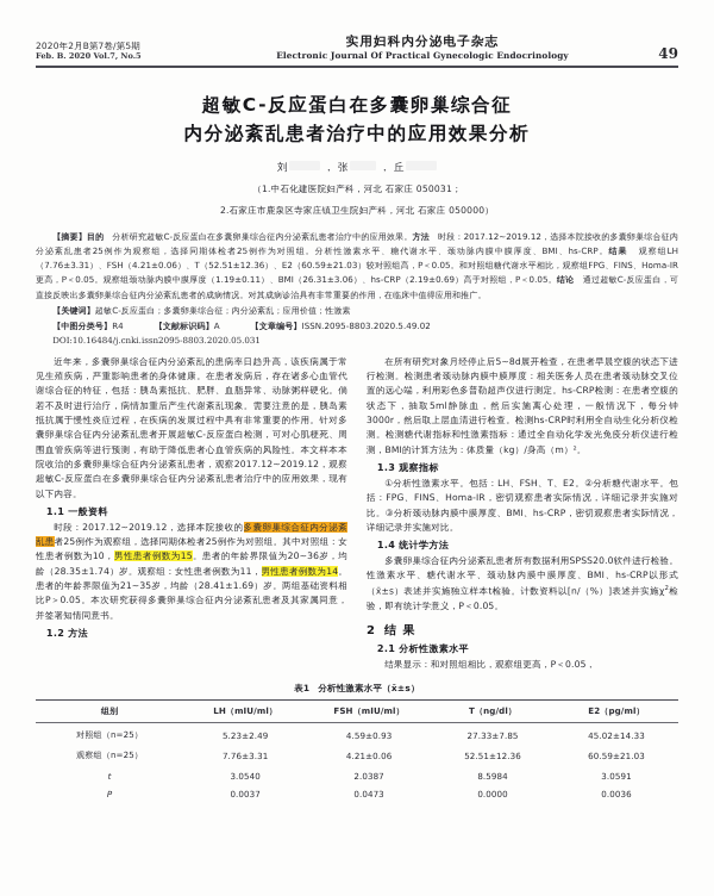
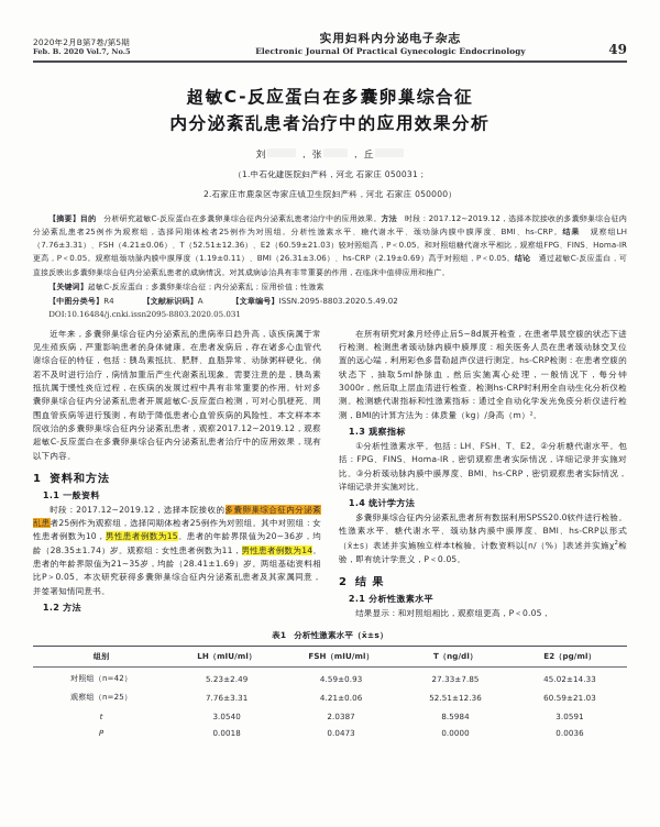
  2020年2月B第7卷/第5期
  Feb. B. 2020 Vol.7, No.5
  实用妇科内分泌电子杂志
  Electronic Journal Of Practical Gynecologic Endocrinology
  49
  超敏C-反应蛋白在多囊卵巢综合征
  内分泌紊乱患者治疗中的应用效果分析
  刘
  ，
  张
  ，
  丘
  （1.中石化建医院妇产科，河北 石家庄 050031；
  2.石家庄市鹿泉区寺家庄镇卫生院妇产科，河北 石家庄 050000）
  【摘要】目的 分析研究超敏C-反应蛋白在多囊卵巢综合征内分泌紊乱患者治疗中的应用效果。方法 时段：2017.12~2019.12，选择本院接收的多囊卵巢综合征内分泌紊乱患者25例作为观察组，选择同期体检者25例作为对照组。分析性激素水平、糖代谢水平、颈动脉内膜中膜厚度、BMI、hs-CRP。结果 观察组LH（7.76±3.31）、FSH（4.21±0.06）、T（52.51±12.36）、E2（60.59±21.03）较对照组高，P＜0.05。和对照组糖代谢水平相比，观察组FPG、FINS、Homa-IR更高，P＜0.05。观察组颈动脉内膜中膜厚度（1.19±0.11）、BMI（26.31±3.06）、hs-CRP（2.19±0.69）高于对照组，P＜0.05。结论 通过超敏C-反应蛋白，可直接反映出多囊卵巢综合征内分泌紊乱患者的成病情况。对其成病诊治具有非常重要的作用，在临床中值得应用和推广。
  【关键词】超敏C-反应蛋白；多囊卵巢综合征；内分泌紊乱；应用价值；性激素
  【中图分类号】R4 【文献标识码】A 【文章编号】ISSN.2095-8803.2020.5.49.02
  DOI:10.16484/j.cnki.issn2095-8803.2020.05.031
  近年来，多囊卵巢综合征内分泌紊乱的患病率日趋升高，该疾病属于常见生殖疾病，严重影响患者的身体健康。在患者发病后，存在诸多心血管代谢综合征的特征，包括：胰岛素抵抗、肥胖、血脂异常、动脉粥样硬化。倘若不及时进行治疗，病情加重后产生代谢紊乱现象。需要注意的是，胰岛素抵抗属于慢性炎症过程，在疾病的发展过程中具有非常重要的作用。针对多囊卵巢综合征内分泌紊乱患者开展超敏C-反应蛋白检测，可对心肌梗死、周围血管疾病等进行预测，有助于降低患者心血管疾病的风险性。本文样本本院收治的多囊卵巢综合征内分泌紊乱患者，观察2017.12~2019.12，观察超敏C-反应蛋白在多囊卵巢综合征内分泌紊乱患者治疗中的应用效果，现有以下内容。
+ 1 资料和方法
  1.1 一般资料
  时段：2017.12~2019.12，选择本院接收的多囊卵巢综合征内分泌紊乱患者25例作为观察组，选择同期体检者25例作为对照组。其中对照组：女性患者例数为10，男性患者例数为15。患者的年龄界限值为20~36岁，均龄（28.35±1.74）岁。观察组：女性患者例数为11，男性患者例数为14。患者的年龄界限值为21~35岁，均龄（28.41±1.69）岁。两组基础资料相比P＞0.05。本次研究获得多囊卵巢综合征内分泌紊乱患者及其家属同意，并签署知情同意书。
  1.2 方法
  在所有研究对象月经停止后5~8d展开检查，在患者早晨空腹的状态下进行检测。检测患者颈动脉内膜中膜厚度：相关医务人员在患者颈动脉交叉位置的远心端，利用彩色多普勒超声仪进行测定。hs-CRP检测：在患者空腹的状态下，抽取5ml静脉血，然后实施离心处理，一般情况下，每分钟3000r，然后取上层血清进行检查。检测hs-CRP时利用全自动生化分析仪检测。检测糖代谢指标和性激素指标：通过全自动化学发光免疫分析仪进行检测，BMI的计算方法为：体质量（kg）/身高（m）²。
  1.3 观察指标
  ①分析性激素水平。包括：LH、FSH、T、E2。②分析糖代谢水平。包括：FPG、FINS、Homa-IR，密切观察患者实际情况，详细记录并实施对比。③分析颈动脉内膜中膜厚度、BMI、hs-CRP，密切观察患者实际情况，详细记录并实施对比。
  1.4 统计学方法
  多囊卵巢综合征内分泌紊乱患者所有数据利用SPSS20.0软件进行检验。性激素水平、糖代谢水平、颈动脉内膜中膜厚度、BMI、hs-CRP以形式（x̄±s）表述并实施独立样本t检验。计数资料以[n/（%）]表述并实施χ 检验，即有统计学意义，P＜0.05。
  2 结 果
  2.1 分析性激素水平
  结果显示：和对照组相比，观察组更高，P＜0.05，
  表1 分析性激素水平（x̄±s）
  组别	LH（mIU/ml）	FSH（mIU/ml）	T（ng/dl）	E2（pg/ml）
- 对照组（n=25）	5.23±2.49	4.59±0.93	27.33±7.85	45.02±14.33
+ 对照组（n=42）	5.23±2.49	4.59±0.93	27.33±7.85	45.02±14.33
  观察组（n=25）	7.76±3.31	4.21±0.06	52.51±12.36	60.59±21.03
  t	3.0540	2.0387	8.5984	3.0591
- P	0.0037	0.0473	0.0000	0.0036
+ P	0.0018	0.0473	0.0000	0.0036
